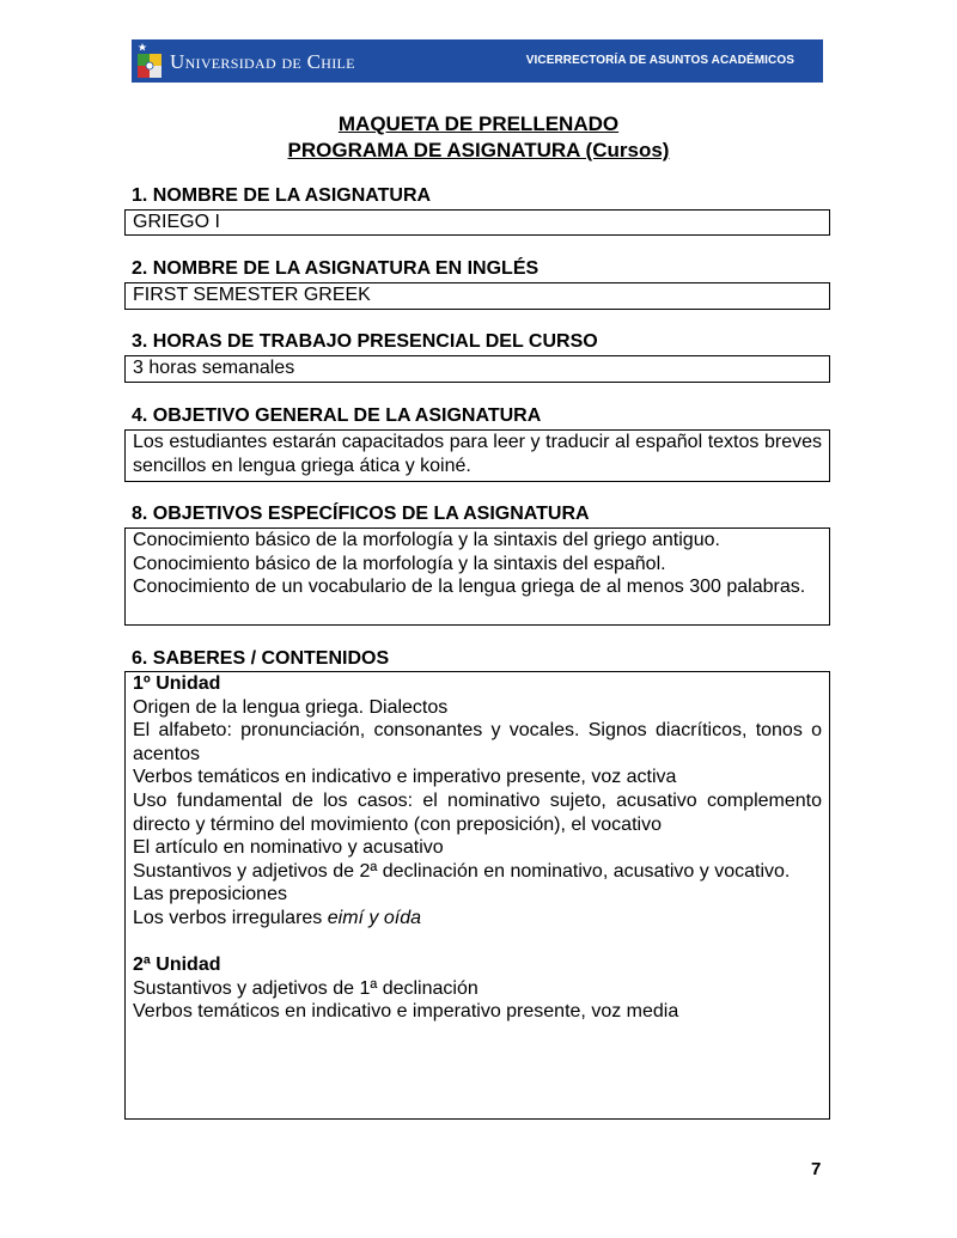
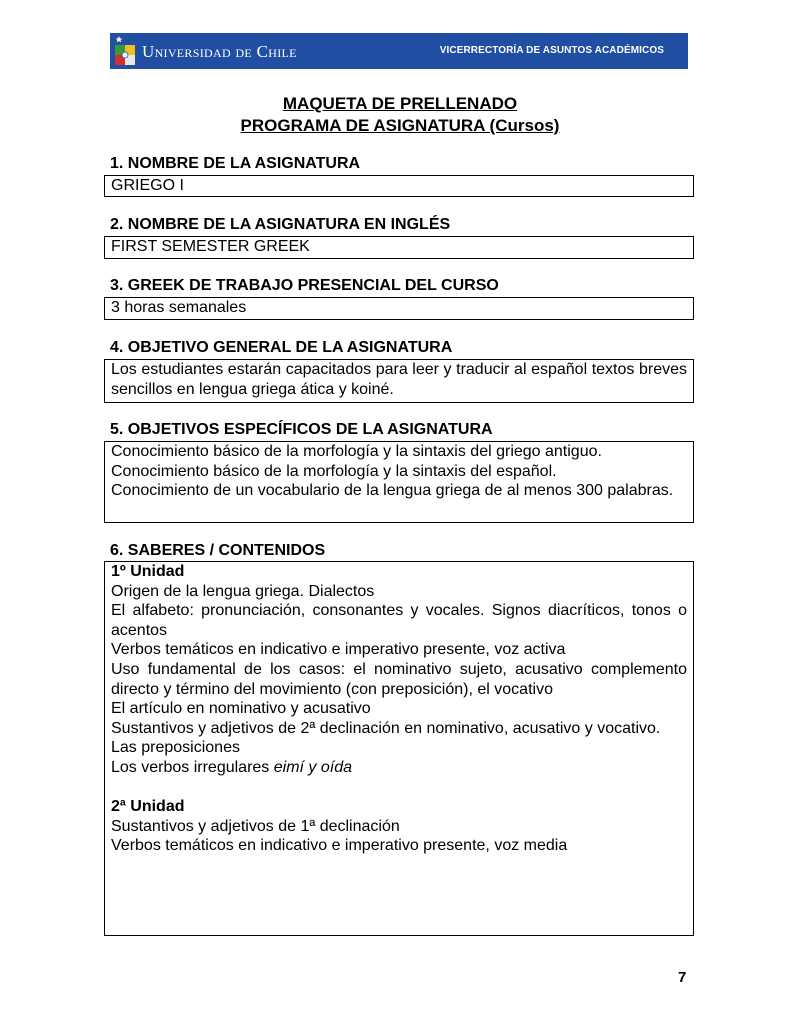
  Universidad de Chile
  VICERRECTORÍA DE ASUNTOS ACADÉMICOS
  MAQUETA DE PRELLENADO
  PROGRAMA DE ASIGNATURA (Cursos)
  1. NOMBRE DE LA ASIGNATURA
  GRIEGO I
  2. NOMBRE DE LA ASIGNATURA EN INGLÉS
  FIRST SEMESTER GREEK
- 3. HORAS DE TRABAJO PRESENCIAL DEL CURSO
+ 3. GREEK DE TRABAJO PRESENCIAL DEL CURSO
  3 horas semanales
  4. OBJETIVO GENERAL DE LA ASIGNATURA
  Los estudiantes estarán capacitados para leer y traducir al español textos breves sencillos en lengua griega ática y koiné.
- 8. OBJETIVOS ESPECÍFICOS DE LA ASIGNATURA
+ 5. OBJETIVOS ESPECÍFICOS DE LA ASIGNATURA
  Conocimiento básico de la morfología y la sintaxis del griego antiguo.
  Conocimiento básico de la morfología y la sintaxis del español.
  Conocimiento de un vocabulario de la lengua griega de al menos 300 palabras.
  6. SABERES / CONTENIDOS
  1º Unidad
  Origen de la lengua griega. Dialectos
  El alfabeto: pronunciación, consonantes y vocales. Signos diacríticos, tonos o acentos
  Verbos temáticos en indicativo e imperativo presente, voz activa
  Uso fundamental de los casos: el nominativo sujeto, acusativo complemento directo y término del movimiento (con preposición), el vocativo
  El artículo en nominativo y acusativo
  Sustantivos y adjetivos de 2ª declinación en nominativo, acusativo y vocativo.
  Las preposiciones
  Los verbos irregulares eimí y oída
  2ª Unidad
  Sustantivos y adjetivos de 1ª declinación
  Verbos temáticos en indicativo e imperativo presente, voz media
  7
